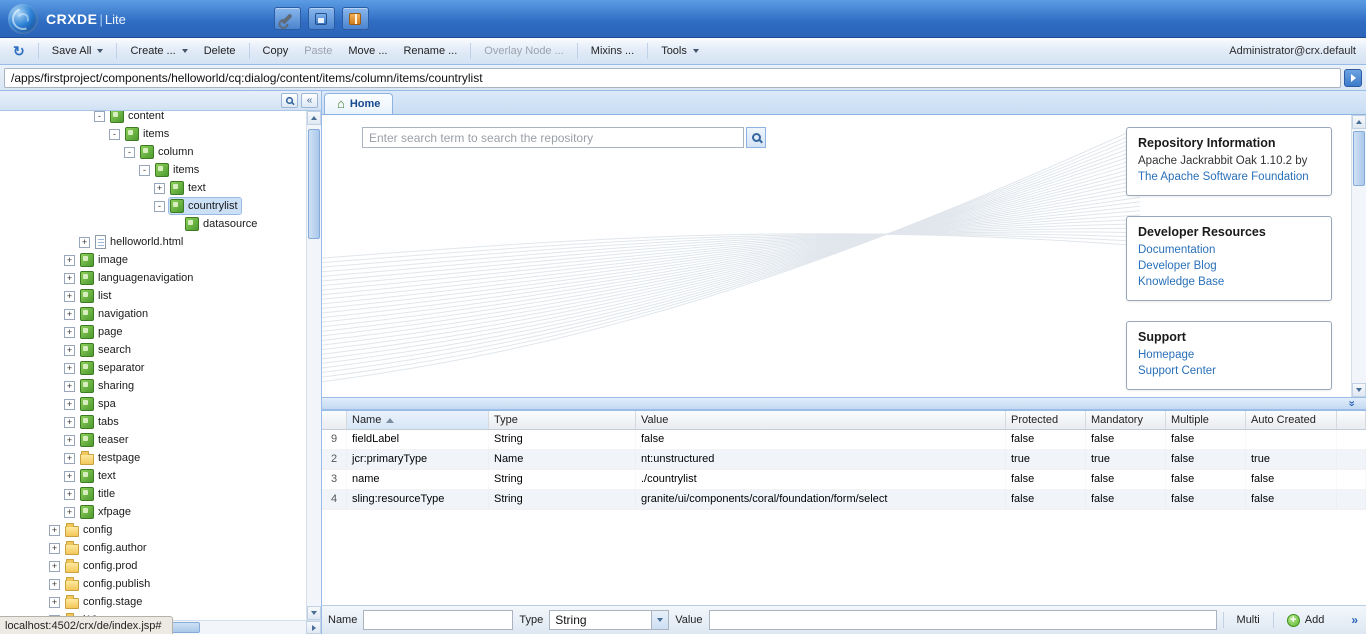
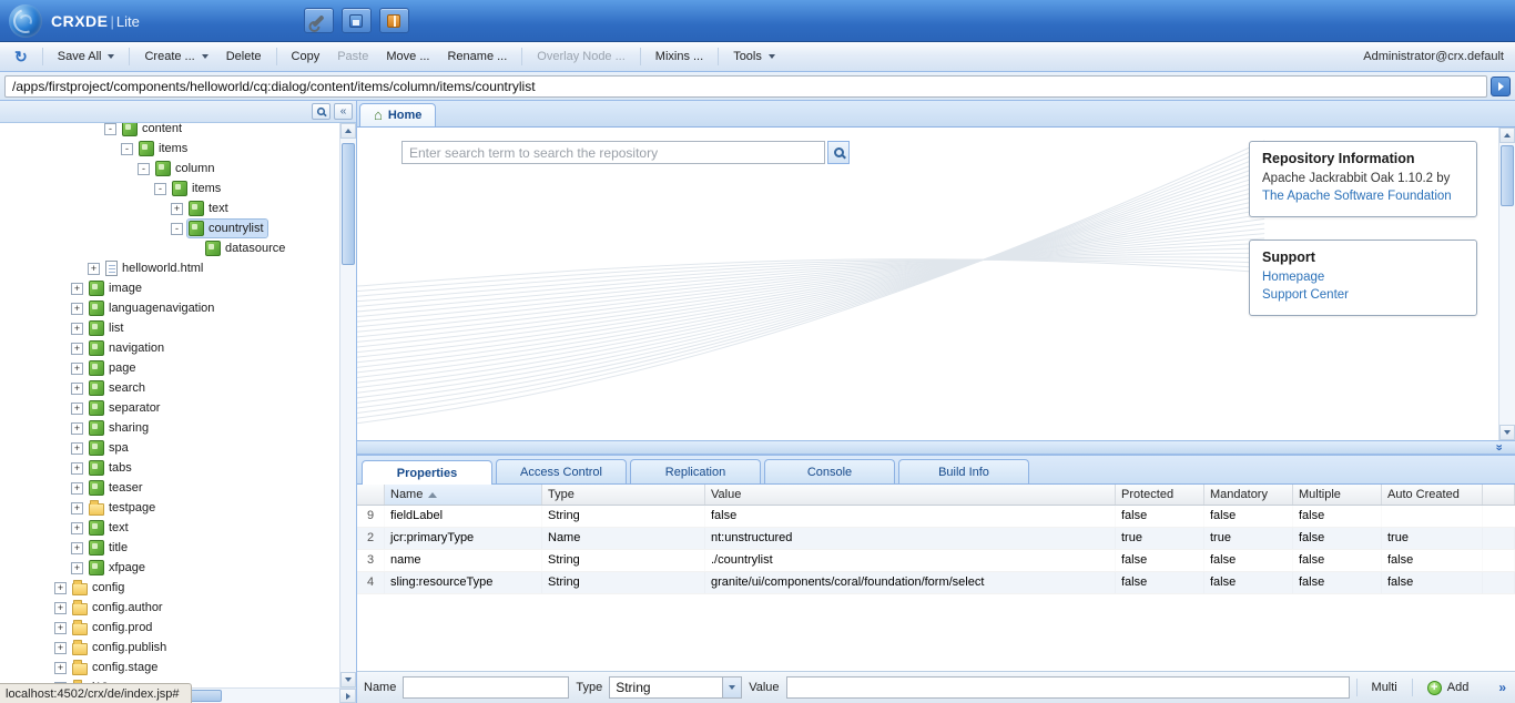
  CRXDE | Lite
  ↻
  Save All
  Create ...
  Delete
  Copy
  Paste
  Move ...
  Rename ...
  Overlay Node ...
  Mixins ...
  Tools
  Administrator@crx.default
  /apps/firstproject/components/helloworld/cq:dialog/content/items/column/items/countrylist
  «
  -
  content
  -
  items
  -
  column
  -
  items
  +
  text
  -
  countrylist
  datasource
  +
  helloworld.html
  +
  image
  +
  languagenavigation
  +
  list
  +
  navigation
  +
  page
  +
  search
  +
  separator
  +
  sharing
  +
  spa
  +
  tabs
  +
  teaser
  +
  testpage
  +
  text
  +
  title
  +
  xfpage
  +
  config
  +
  config.author
  +
  config.prod
  +
  config.publish
  +
  config.stage
  ⌂
  Home
  Enter search term to search the repository
  Repository Information
  Apache Jackrabbit Oak 1.10.2 by
  The Apache Software Foundation
- Developer Resources
- Documentation
- Developer Blog
- Knowledge Base
  Support
  Homepage
  Support Center
+ Properties
+ Access Control
+ Replication
+ Console
+ Build Info
  Name
  Type
  Value
  Protected
  Mandatory
  Multiple
  Auto Created
  9
  fieldLabel
  String
  false
  false
  false
  false
  2
  jcr:primaryType
  Name
  nt:unstructured
  true
  true
  false
  true
  3
  name
  String
  ./countrylist
  false
  false
  false
  false
  4
  sling:resourceType
  String
  granite/ui/components/coral/foundation/form/select
  false
  false
  false
  false
  Name
  Type
  String
  Value
  Multi
  +
  Add
  »
  localhost:4502/crx/de/index.jsp#
